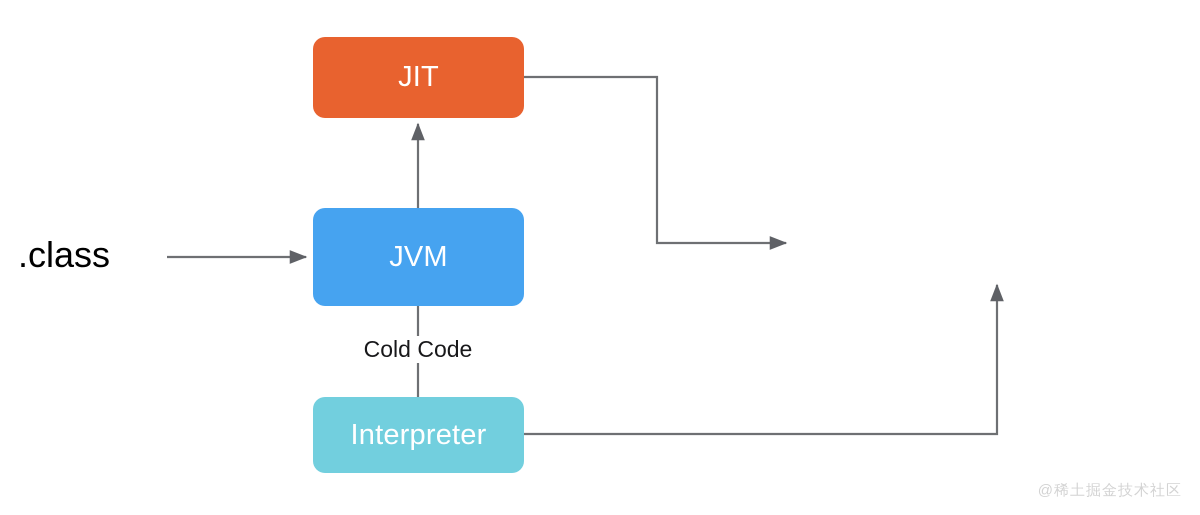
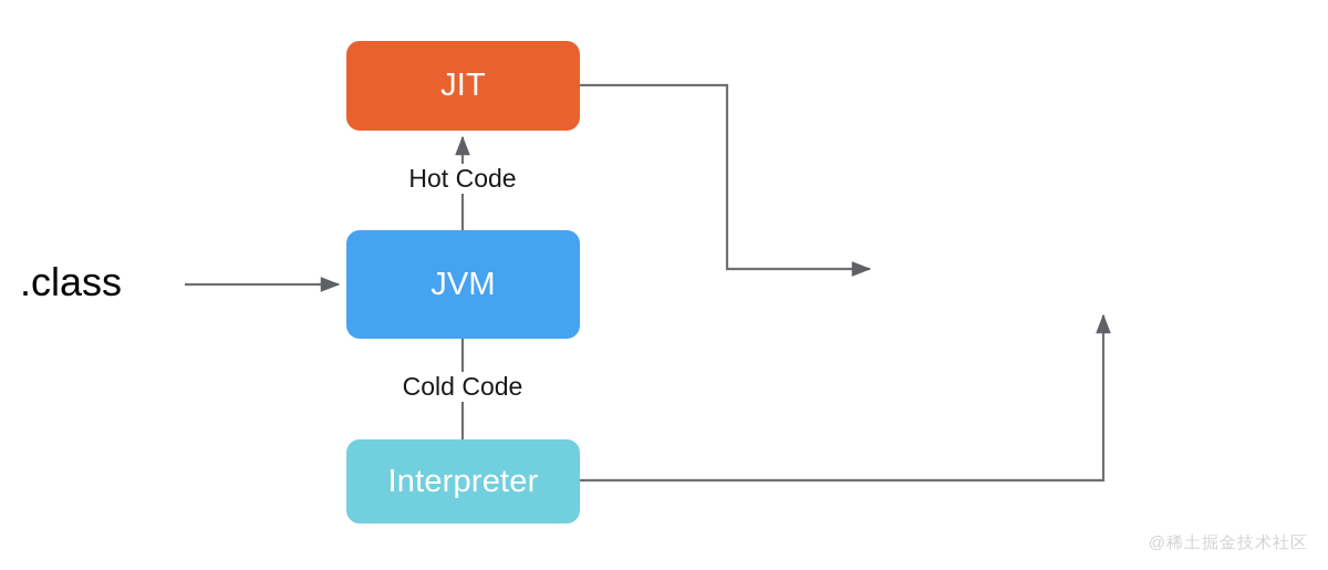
  JIT
  JVM
  Interpreter
+ Hot Code
  Cold Code
  .class
  @稀土掘金技术社区
